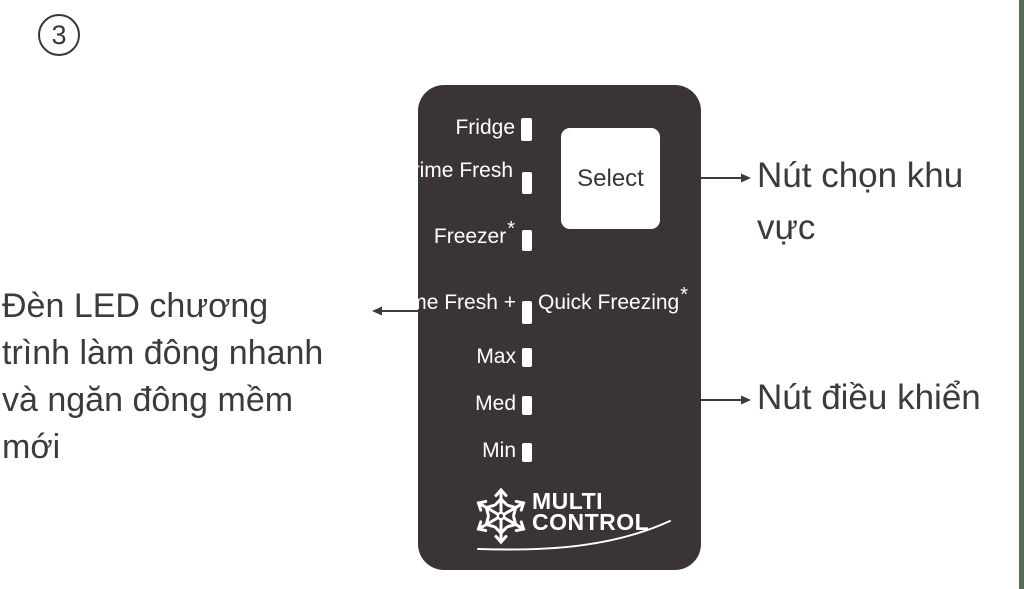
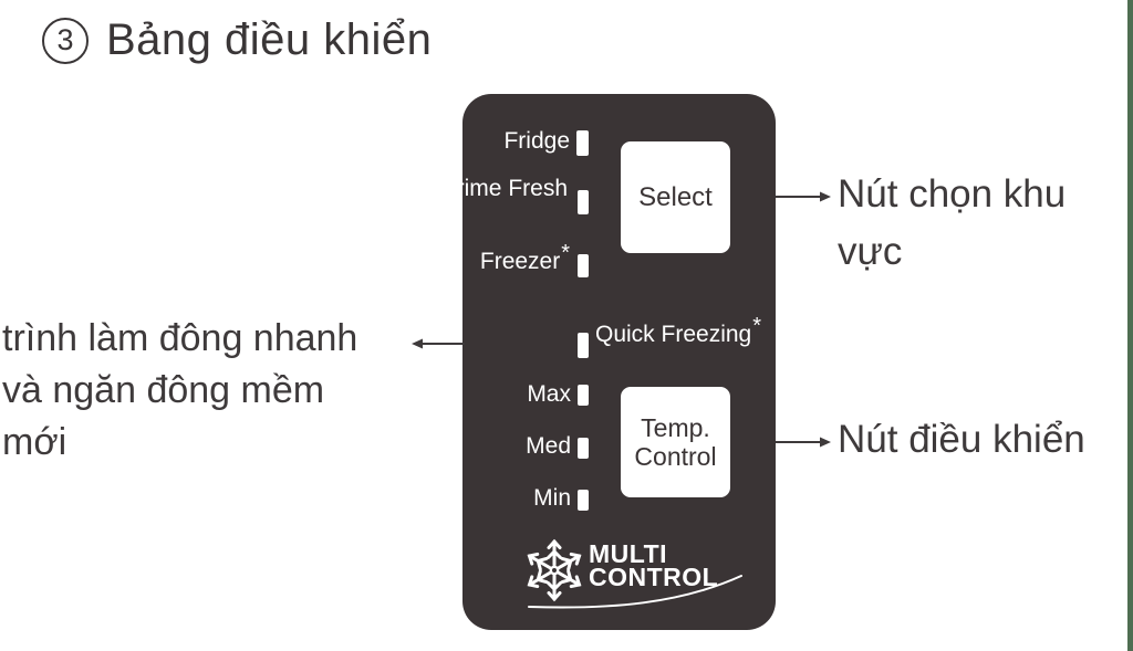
  3
+ Bảng điều khiển
  Fridge
  Prime Fresh
  Freezer*
  Select
- Prime Fresh +
  Quick Freezing*
  Max
  Med
  Min
+ Temp.
+ Control
  MULTI
  CONTROL
- Đèn LED chương
  trình làm đông nhanh
  và ngăn đông mềm
  mới
  Nút chọn khu
  vực
  Nút điều khiển
